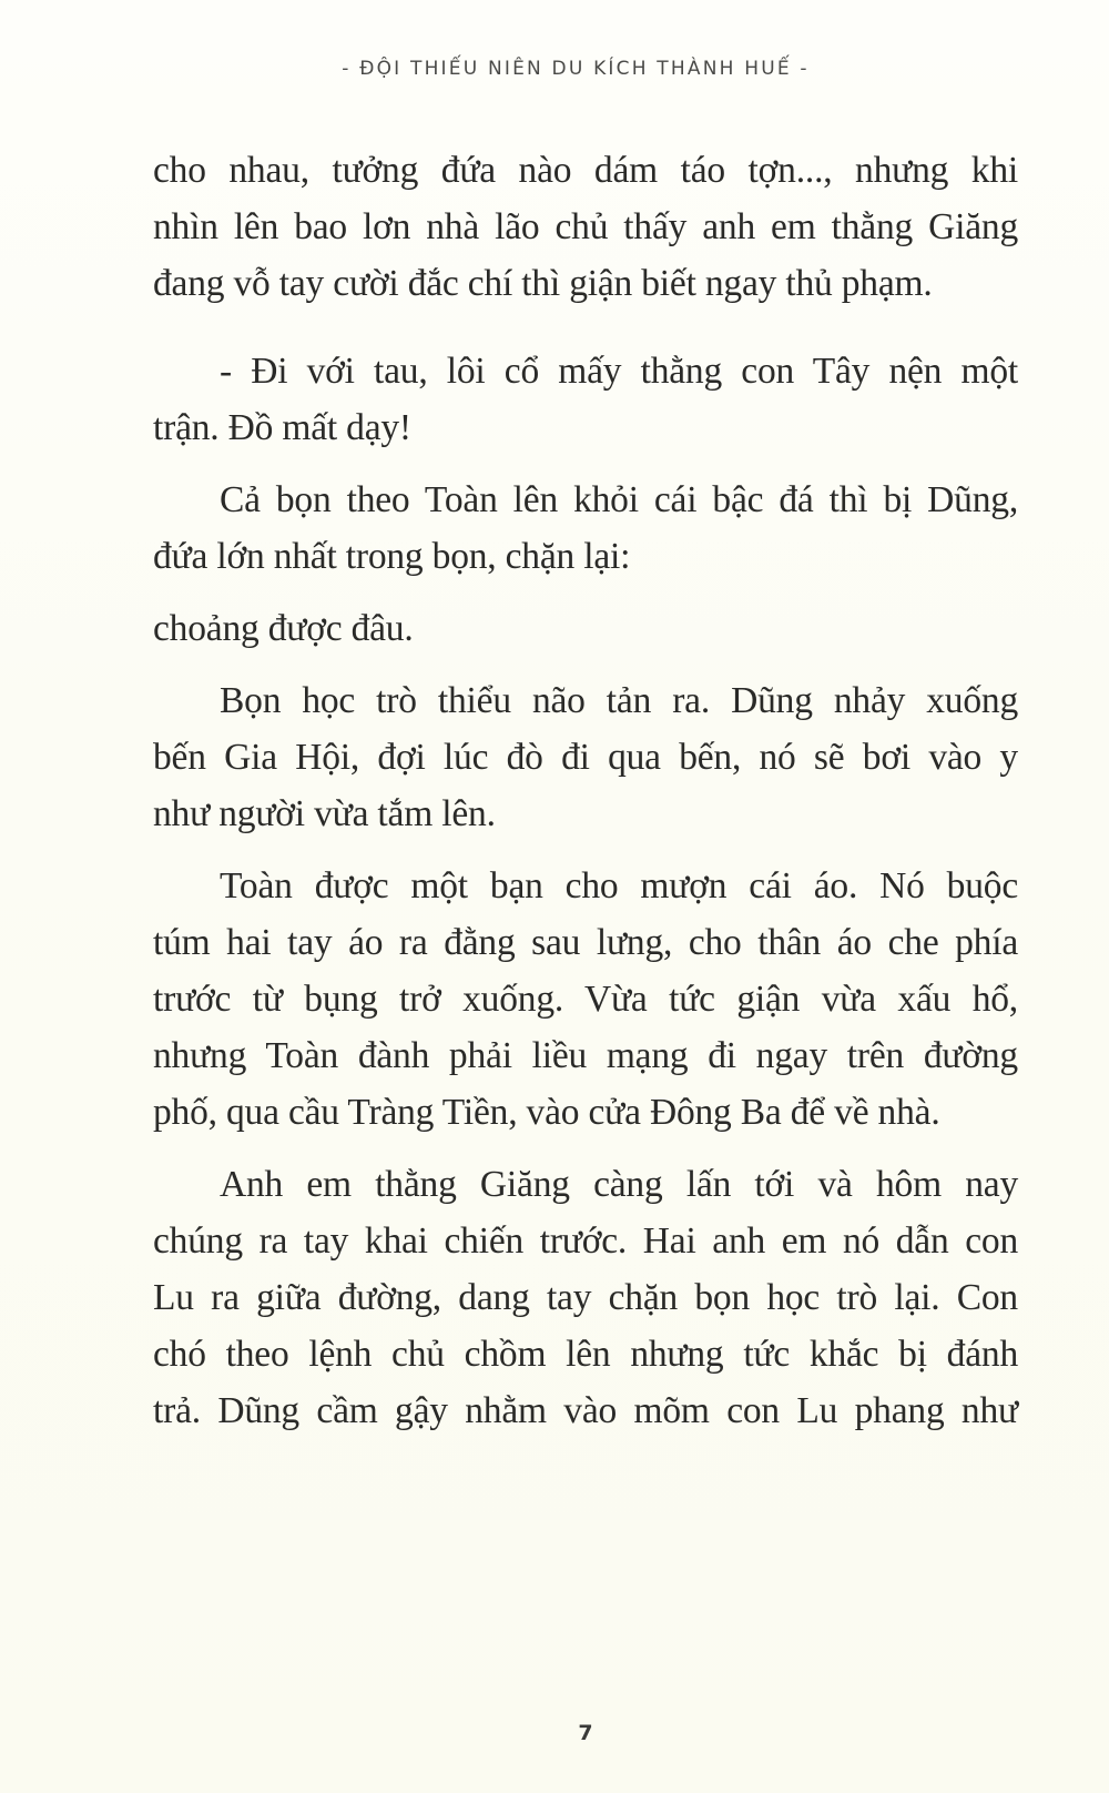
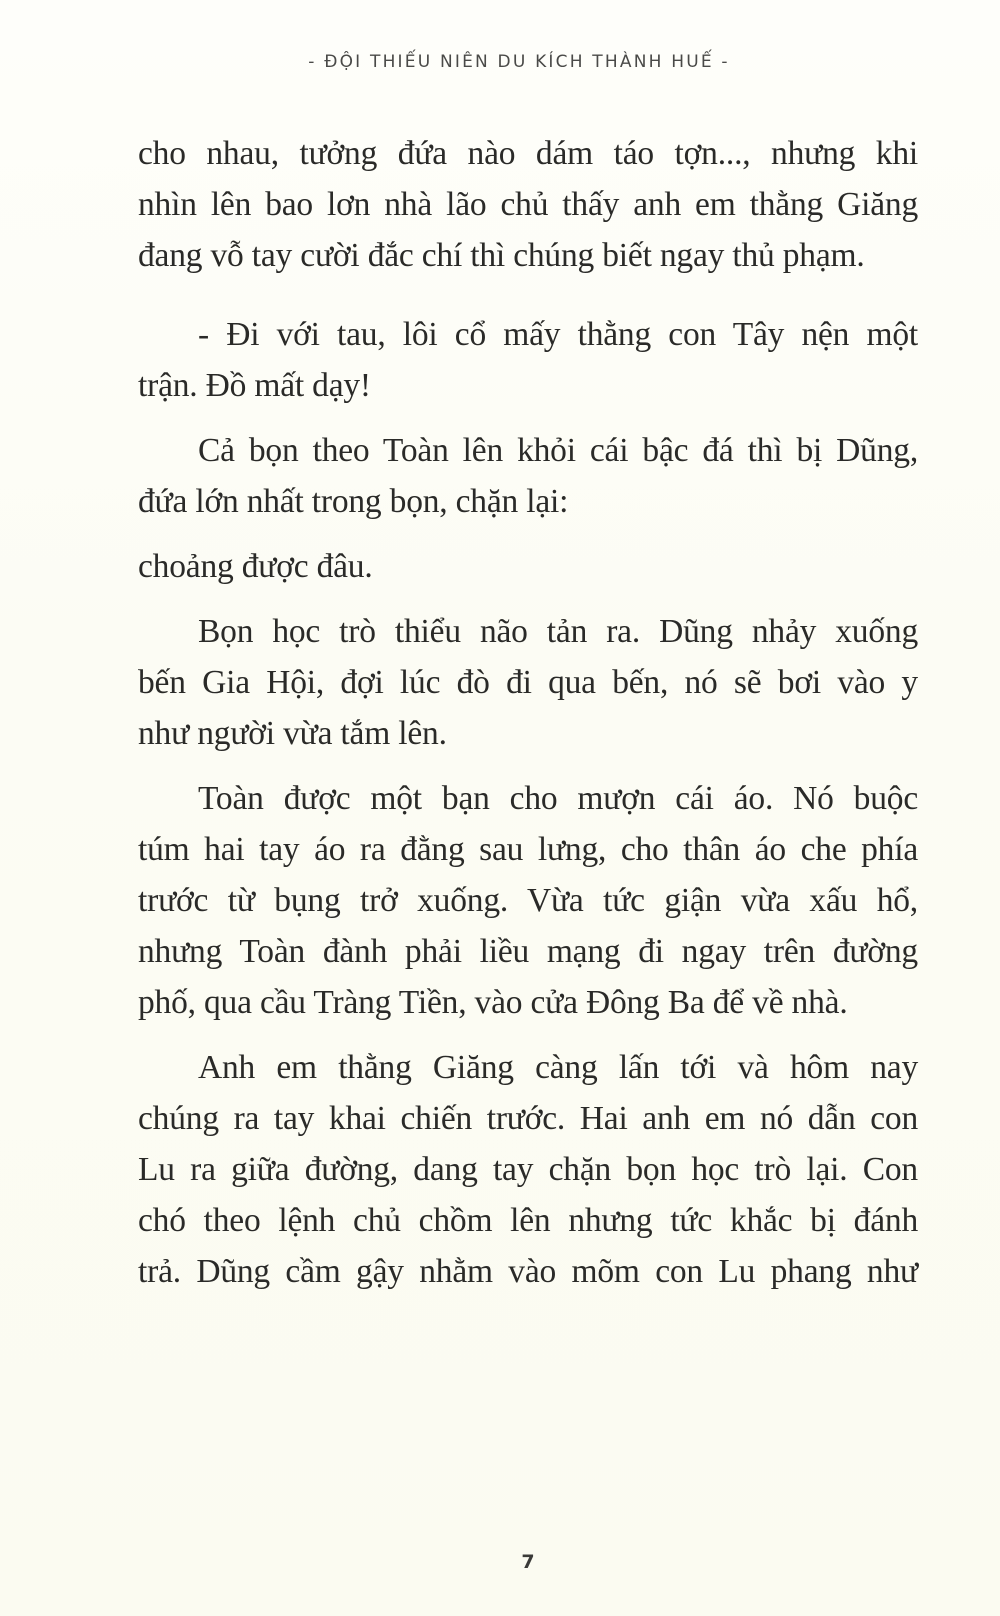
  - ĐỘI THIẾU NIÊN DU KÍCH THÀNH HUẾ -
  cho nhau, tưởng đứa nào dám táo tợn..., nhưng khi
  nhìn lên bao lơn nhà lão chủ thấy anh em thằng Giăng
- đang vỗ tay cười đắc chí thì giận biết ngay thủ phạm.
+ đang vỗ tay cười đắc chí thì chúng biết ngay thủ phạm.
  - Đi với tau, lôi cổ mấy thằng con Tây nện một
  trận. Đồ mất dạy!
  Cả bọn theo Toàn lên khỏi cái bậc đá thì bị Dũng,
  đứa lớn nhất trong bọn, chặn lại:
  choảng được đâu.
  Bọn học trò thiểu não tản ra. Dũng nhảy xuống
  bến Gia Hội, đợi lúc đò đi qua bến, nó sẽ bơi vào y
  như người vừa tắm lên.
  Toàn được một bạn cho mượn cái áo. Nó buộc
  túm hai tay áo ra đằng sau lưng, cho thân áo che phía
  trước từ bụng trở xuống. Vừa tức giận vừa xấu hổ,
  nhưng Toàn đành phải liều mạng đi ngay trên đường
  phố, qua cầu Tràng Tiền, vào cửa Đông Ba để về nhà.
  Anh em thằng Giăng càng lấn tới và hôm nay
  chúng ra tay khai chiến trước. Hai anh em nó dẫn con
  Lu ra giữa đường, dang tay chặn bọn học trò lại. Con
  chó theo lệnh chủ chồm lên nhưng tức khắc bị đánh
  trả. Dũng cầm gậy nhằm vào mõm con Lu phang như
  7
